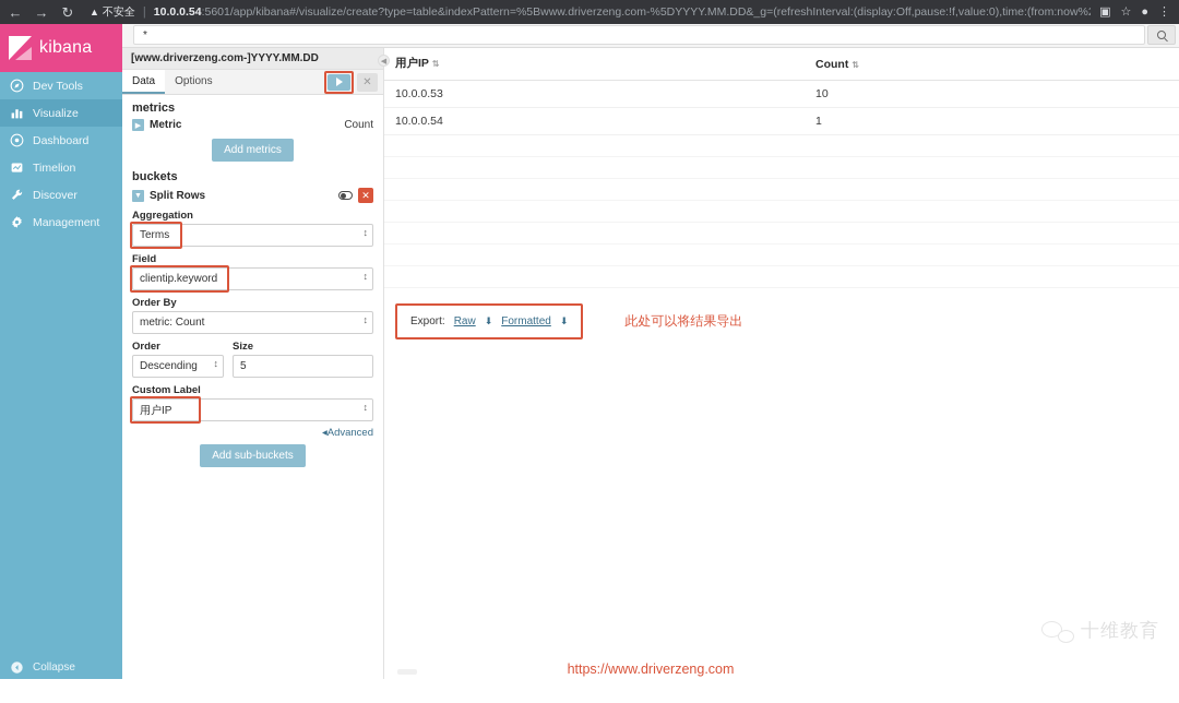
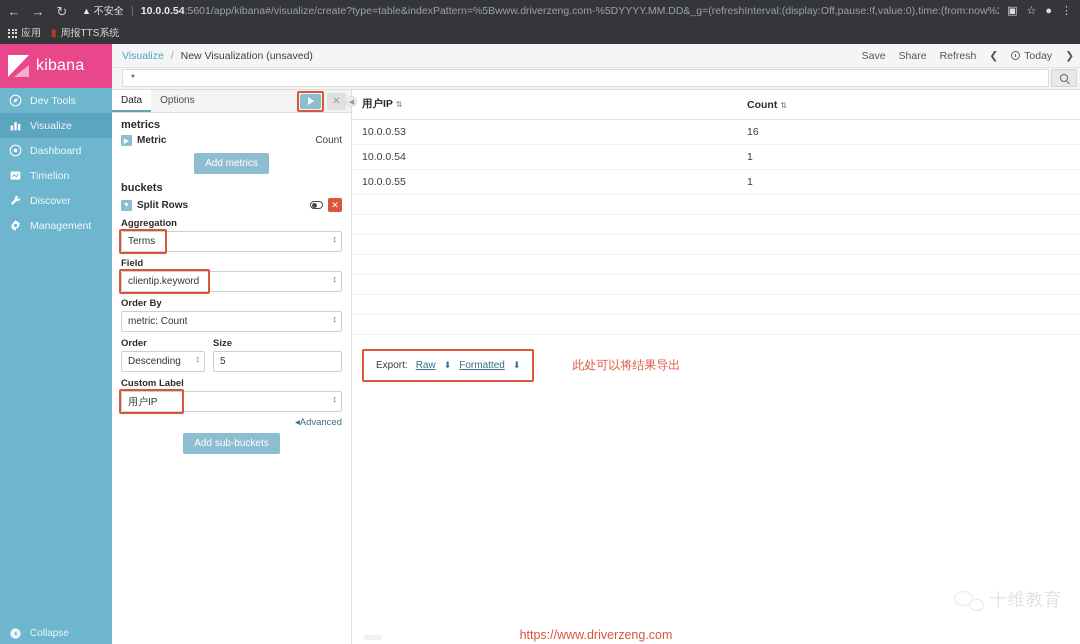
  ←
  →
  ↻
  ▲
  不安全
  |
  10.0.0.54:5601/app/kibana#/visualize/create?type=table&indexPattern=%5Bwww.driverzeng.com-%5DYYYY.MM.DD&_g=(refreshInterval:(display:Off,pause:!f,value:0),time:(from:now%
  ▣
  ☆
  ●
  ⋮
+ 应用
+ ▮
+ 周报TTS系统
  kibana
  Dev Tools
  Visualize
  Dashboard
  Timelion
  Discover
  Management
  Collapse
+ Visualize / New Visualization (unsaved)
+ Save
+ Share
+ Refresh
+ ❮
+ Today
+ ❯
  *
- [www.driverzeng.com-]YYYY.MM.DD
  Data
  Options
  ✕
  metrics
  Metric
  Count
  Add metrics
  buckets
  Split Rows
  ✕
  Aggregation
  Terms
  Field
  clientip.keyword
  Order By
  metric: Count
  Order
  Descending
  Size
  5
  Custom Label
  用户IP
  ◂Advanced
  Add sub-buckets
  用户IP ⇅	Count ⇅
- 10.0.0.53	10
+ 10.0.0.53	16
  10.0.0.54	1
+ 10.0.0.55	1
  Export:
  Raw
  ⬇
  Formatted
  ⬇
  此处可以将结果导出
  十维教育
  https://www.driverzeng.com
